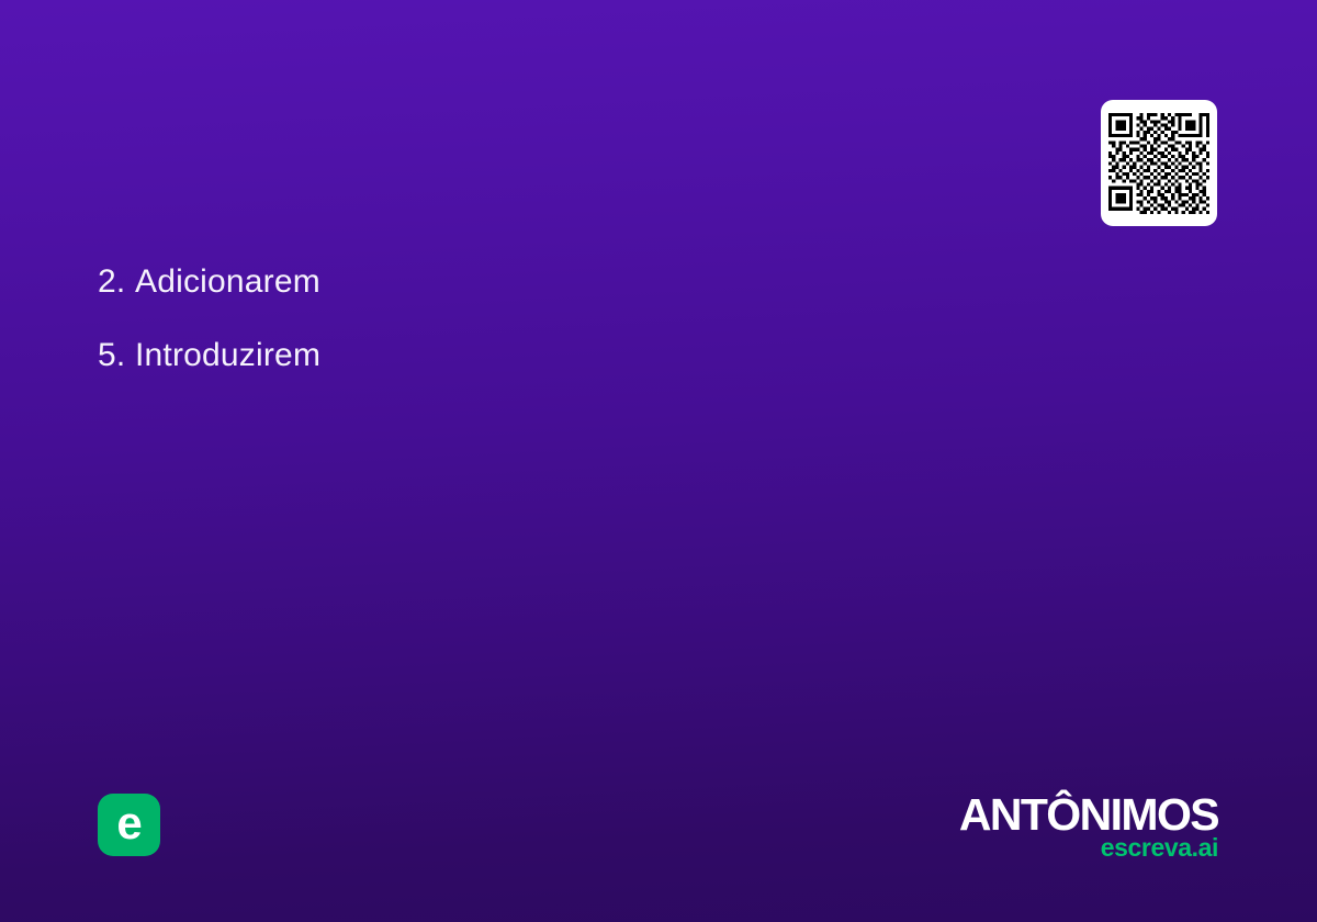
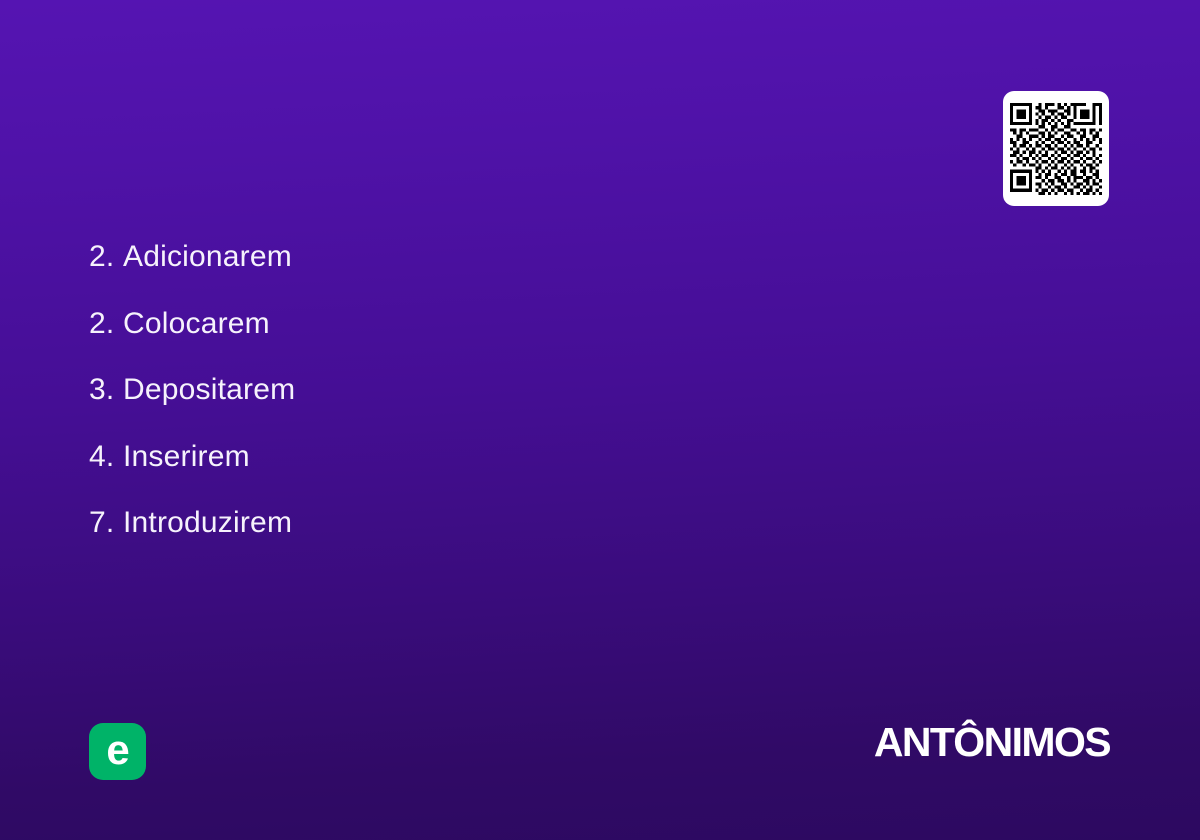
  2. Adicionarem
+ 2. Colocarem
+ 3. Depositarem
+ 4. Inserirem
- 5. Introduzirem
+ 7. Introduzirem
  e
  ANTÔNIMOS
- escreva.ai
